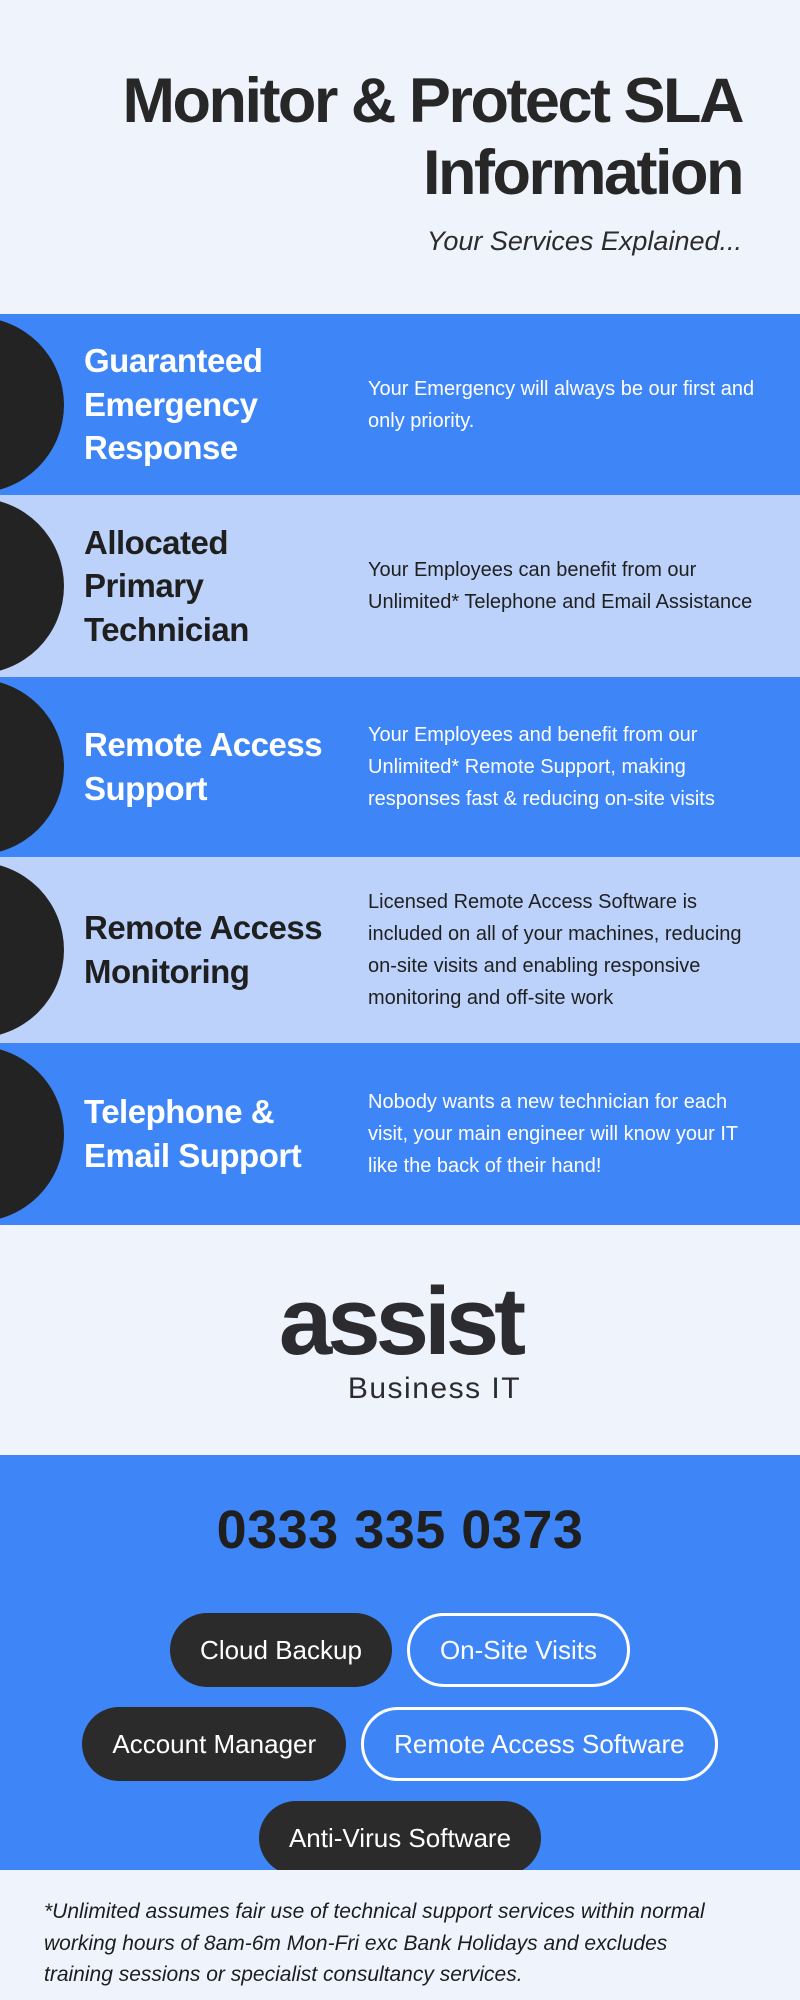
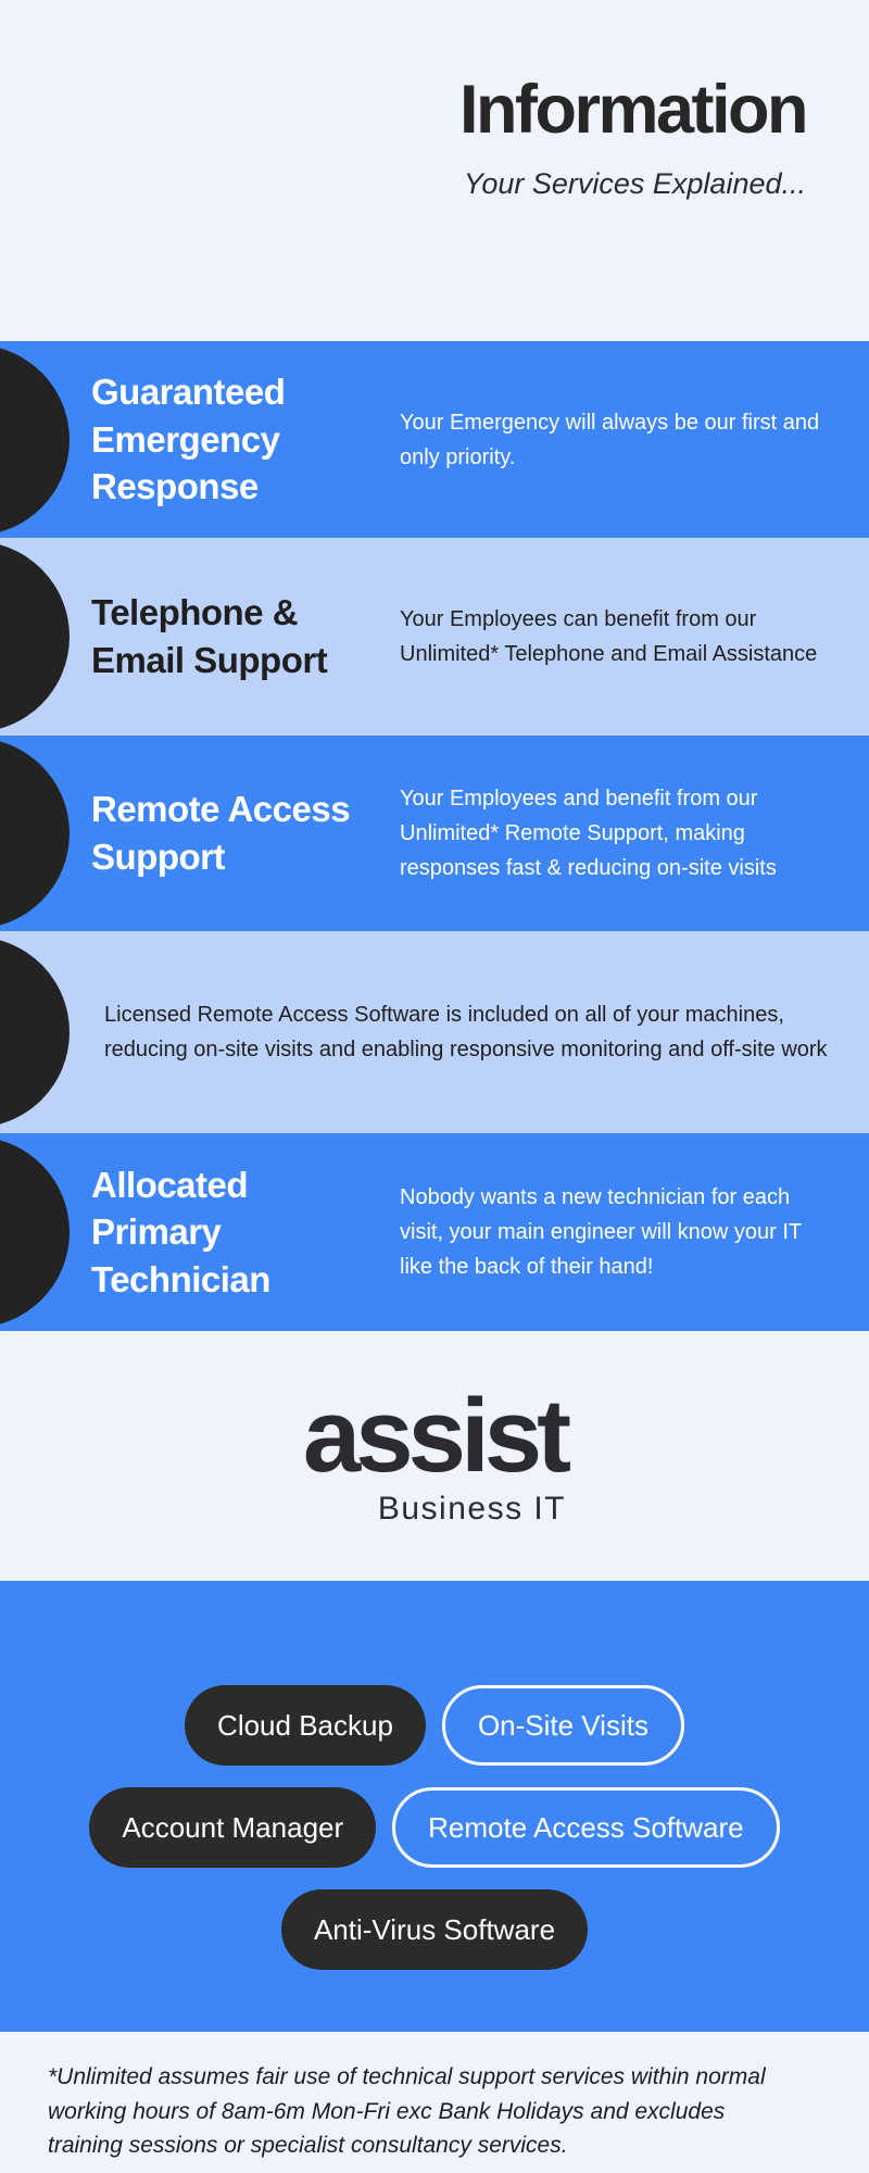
- Monitor & Protect SLA
  Information
  Your Services Explained...
  Guaranteed Emergency Response
  Your Emergency will always be our first and only priority.
- Allocated Primary Technician
+ Telephone & Email Support
  Your Employees can benefit from our Unlimited* Telephone and Email Assistance
  Remote Access Support
  Your Employees and benefit from our Unlimited* Remote Support, making responses fast & reducing on-site visits
- Remote Access Monitoring
  Licensed Remote Access Software is included on all of your machines, reducing on-site visits and enabling responsive monitoring and off-site work
- Telephone & Email Support
+ Allocated Primary Technician
  Nobody wants a new technician for each visit, your main engineer will know your IT like the back of their hand!
  assist
  Business IT
- 0333 335 0373
  Cloud Backup
  On-Site Visits
  Account Manager
  Remote Access Software
  Anti-Virus Software
  *Unlimited assumes fair use of technical support services within normal working hours of 8am-6m Mon-Fri exc Bank Holidays and excludes training sessions or specialist consultancy services.
